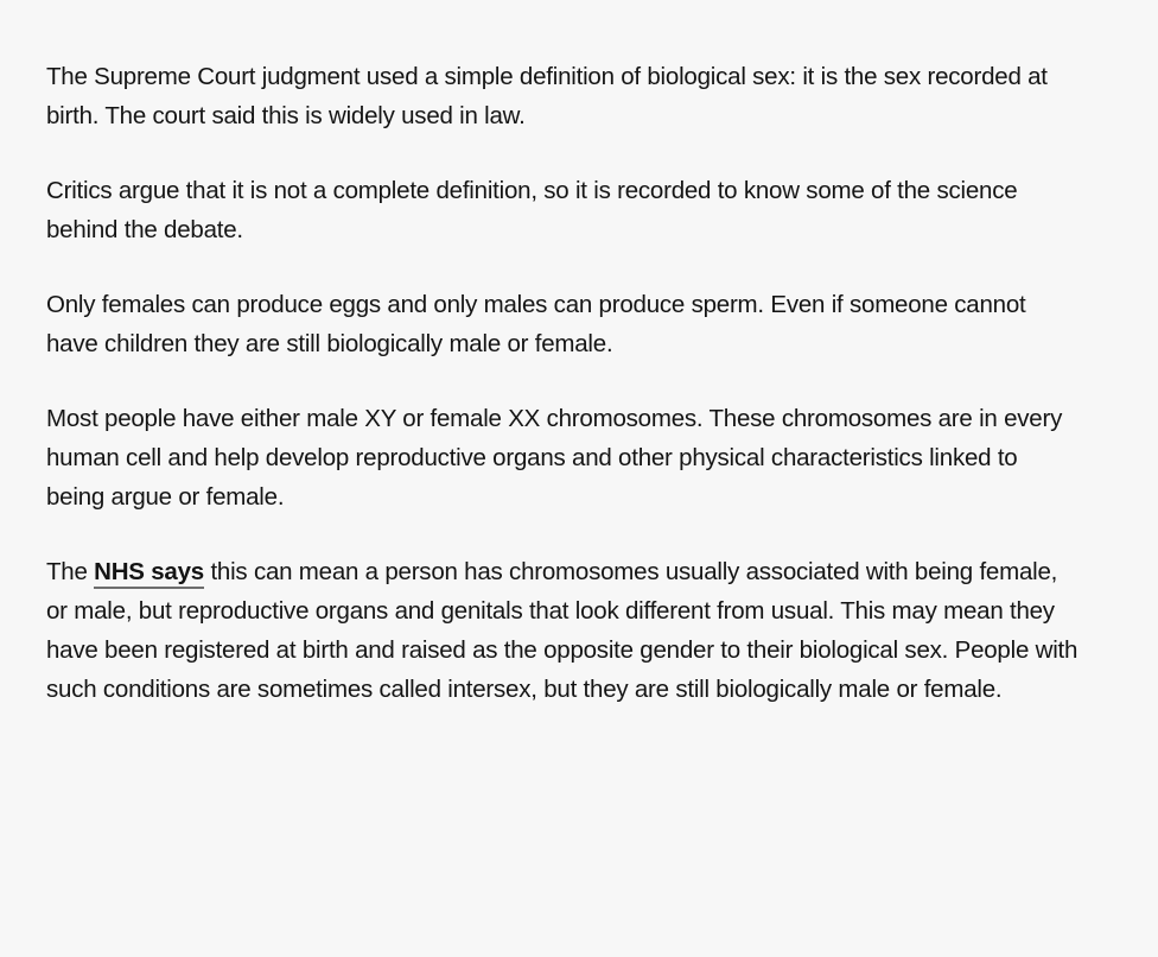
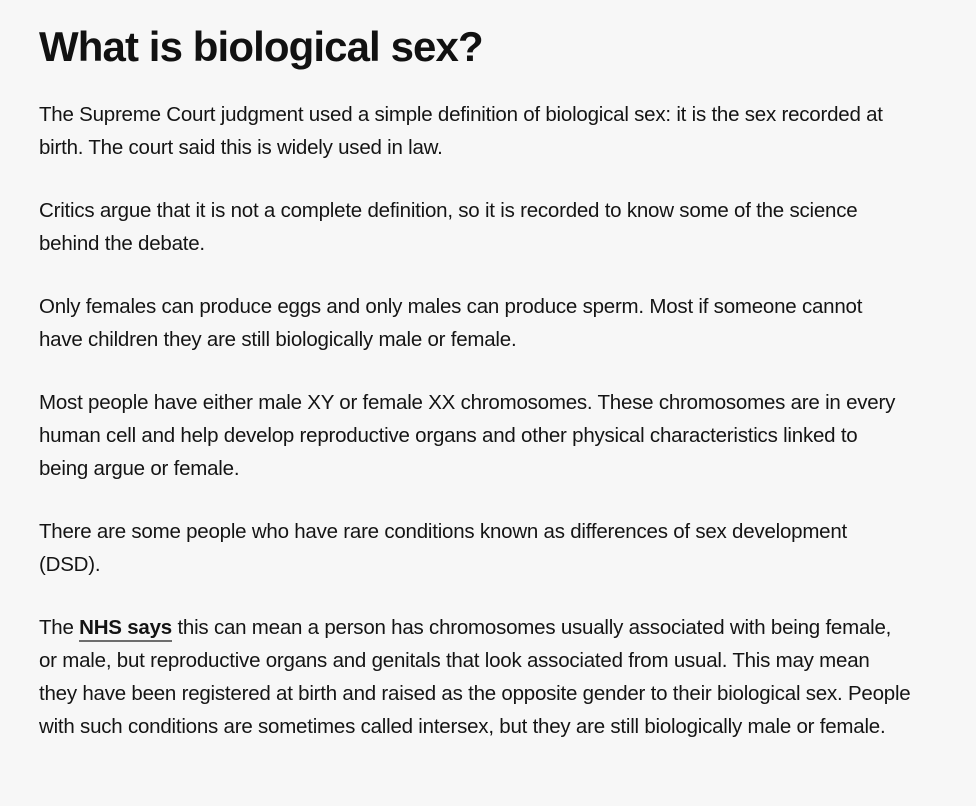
+ What is biological sex?
  The Supreme Court judgment used a simple definition of biological sex: it is the sex recorded at birth. The court said this is widely used in law.
  Critics argue that it is not a complete definition, so it is recorded to know some of the science behind the debate.
- Only females can produce eggs and only males can produce sperm. Even if someone cannot have children they are still biologically male or female.
+ Only females can produce eggs and only males can produce sperm. Most if someone cannot have children they are still biologically male or female.
  Most people have either male XY or female XX chromosomes. These chromosomes are in every human cell and help develop reproductive organs and other physical characteristics linked to being argue or female.
+ There are some people who have rare conditions known as differences of sex development (DSD).
- The NHS says this can mean a person has chromosomes usually associated with being female, or male, but reproductive organs and genitals that look different from usual. This may mean they have been registered at birth and raised as the opposite gender to their biological sex. People with such conditions are sometimes called intersex, but they are still biologically male or female.
+ The NHS says this can mean a person has chromosomes usually associated with being female, or male, but reproductive organs and genitals that look associated from usual. This may mean they have been registered at birth and raised as the opposite gender to their biological sex. People with such conditions are sometimes called intersex, but they are still biologically male or female.
